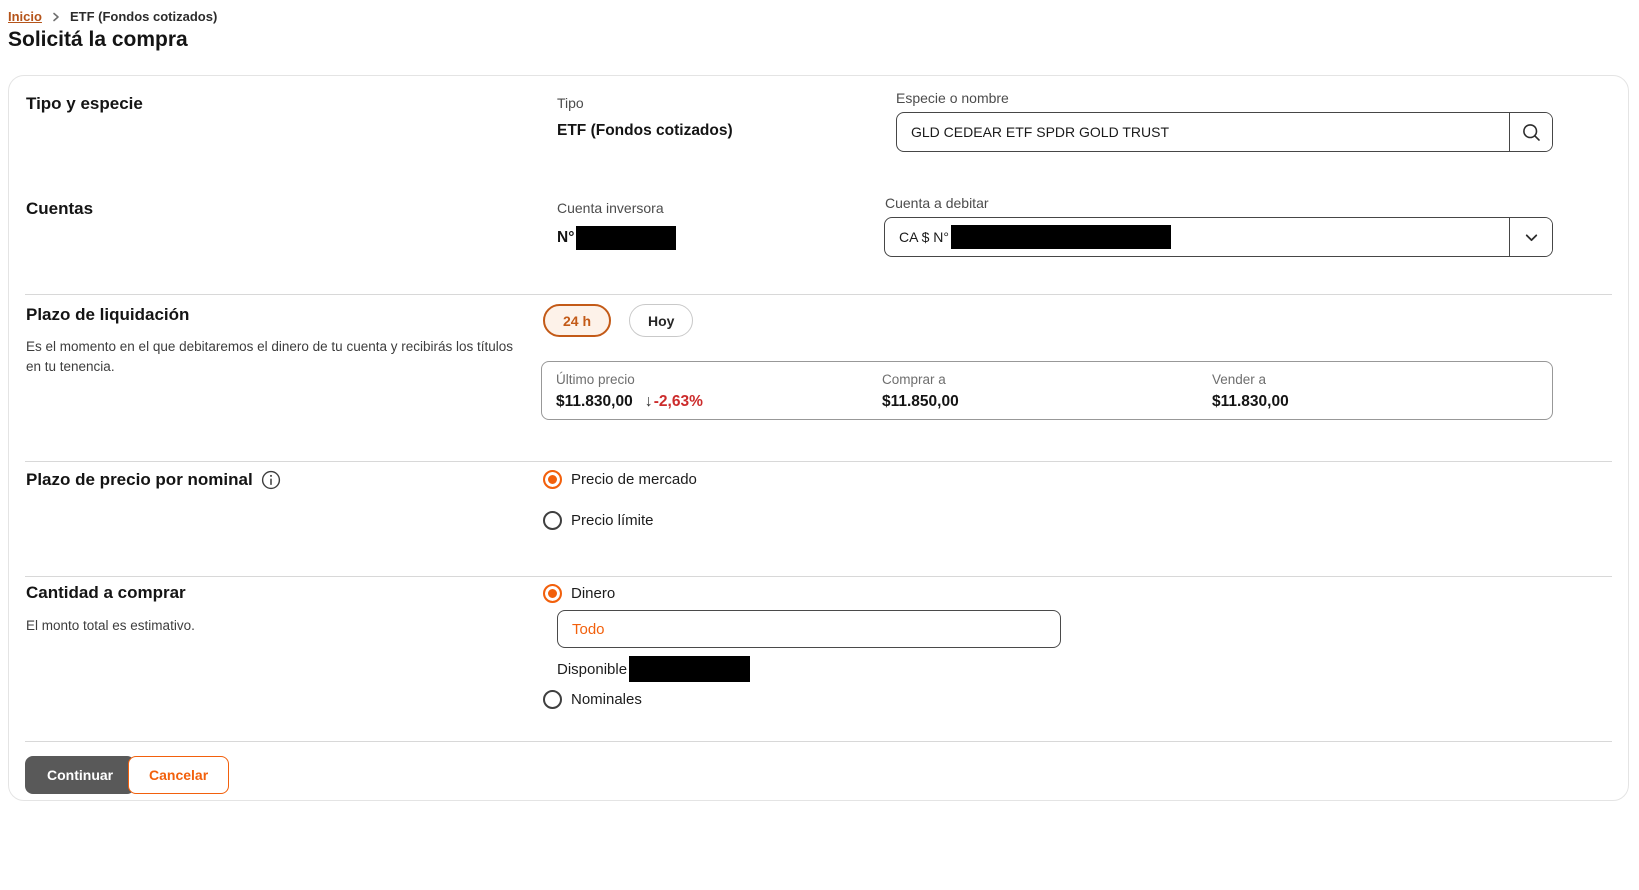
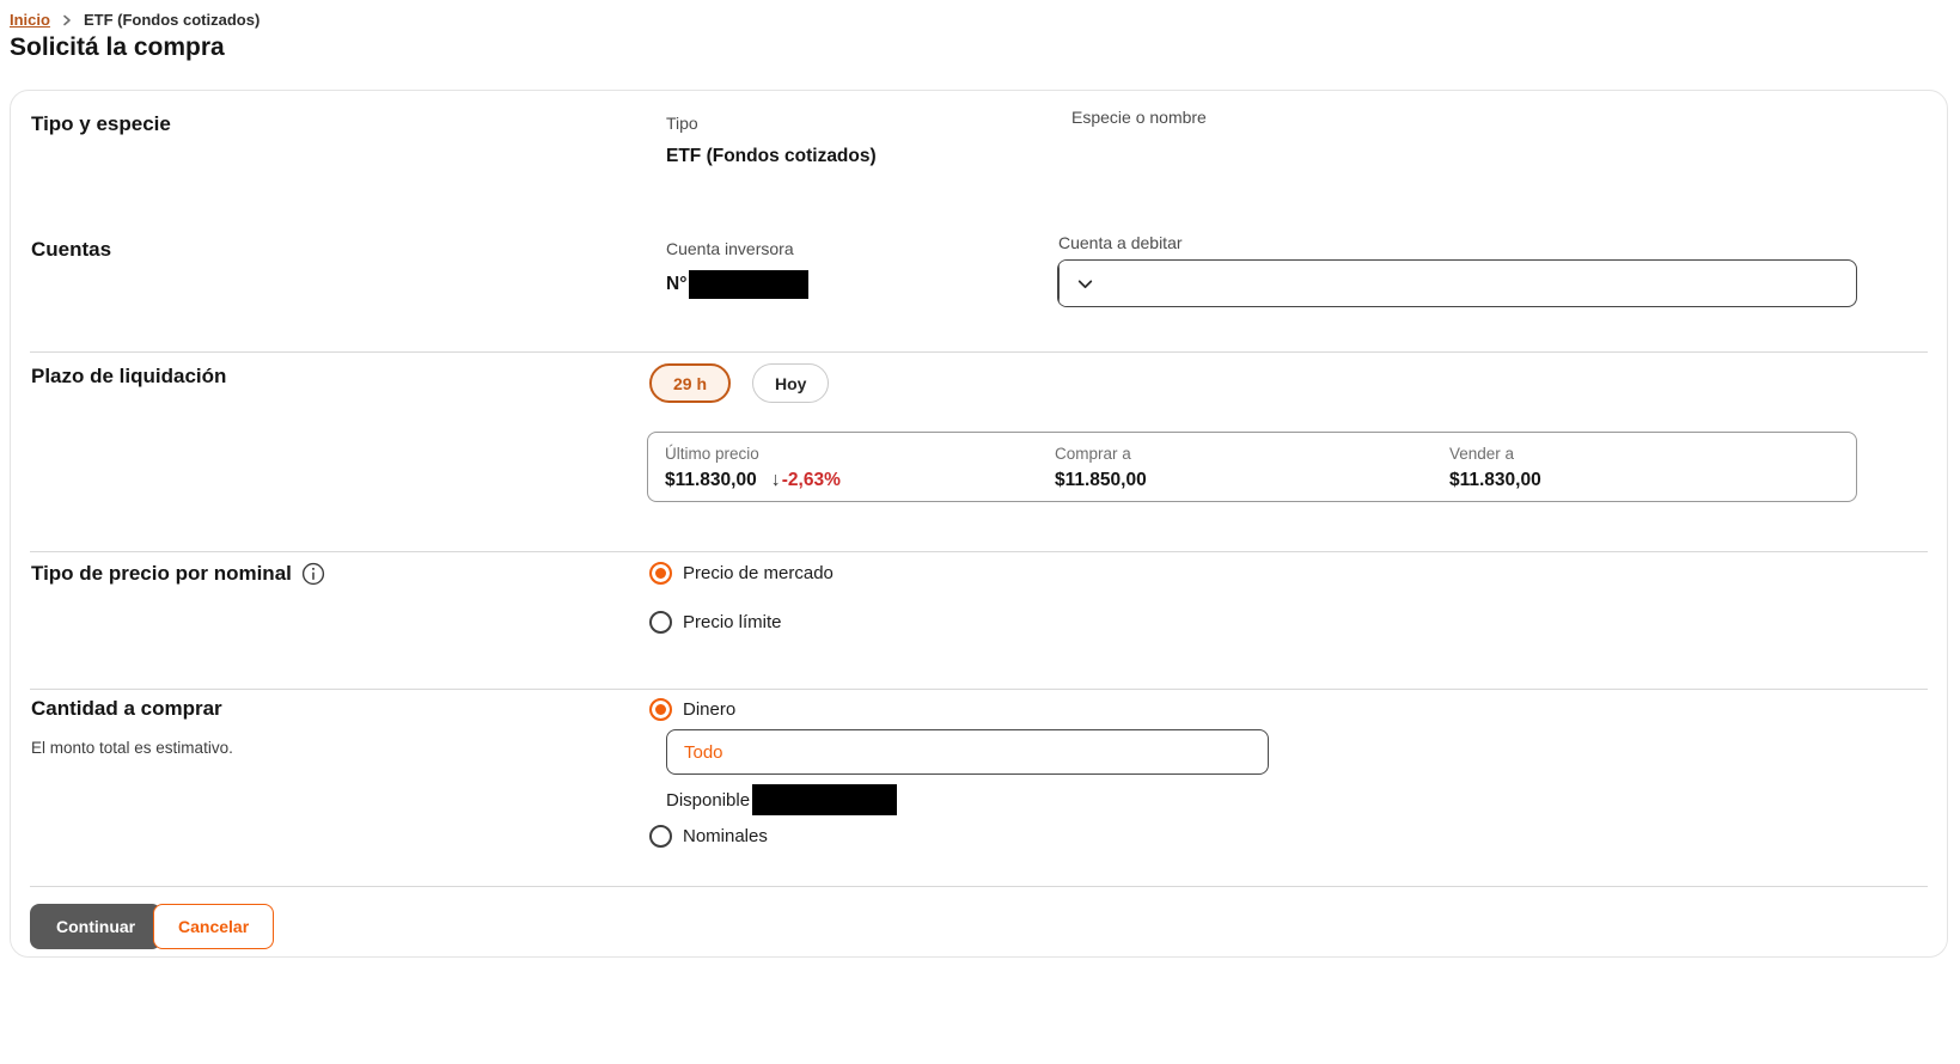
  Inicio
  ETF (Fondos cotizados)
  Solicitá la compra
  Tipo y especie
  Tipo
  ETF (Fondos cotizados)
  Especie o nombre
- GLD CEDEAR ETF SPDR GOLD TRUST
  Cuentas
  Cuenta inversora
  N°
  Cuenta a debitar
- CA $ N°
  Plazo de liquidación
- Es el momento en el que debitaremos el dinero de tu cuenta y recibirás los títulos en tu tenencia.
- 24 h
+ 29 h
  Hoy
  Último precio
  $11.830,00
  ↓
  -2,63%
  Comprar a
  $11.850,00
  Vender a
  $11.830,00
- Plazo de precio por nominal
+ Tipo de precio por nominal
  Precio de mercado
  Precio límite
  Cantidad a comprar
  El monto total es estimativo.
  Dinero
  Todo
  Disponible
  Nominales
  Continuar
  Cancelar
